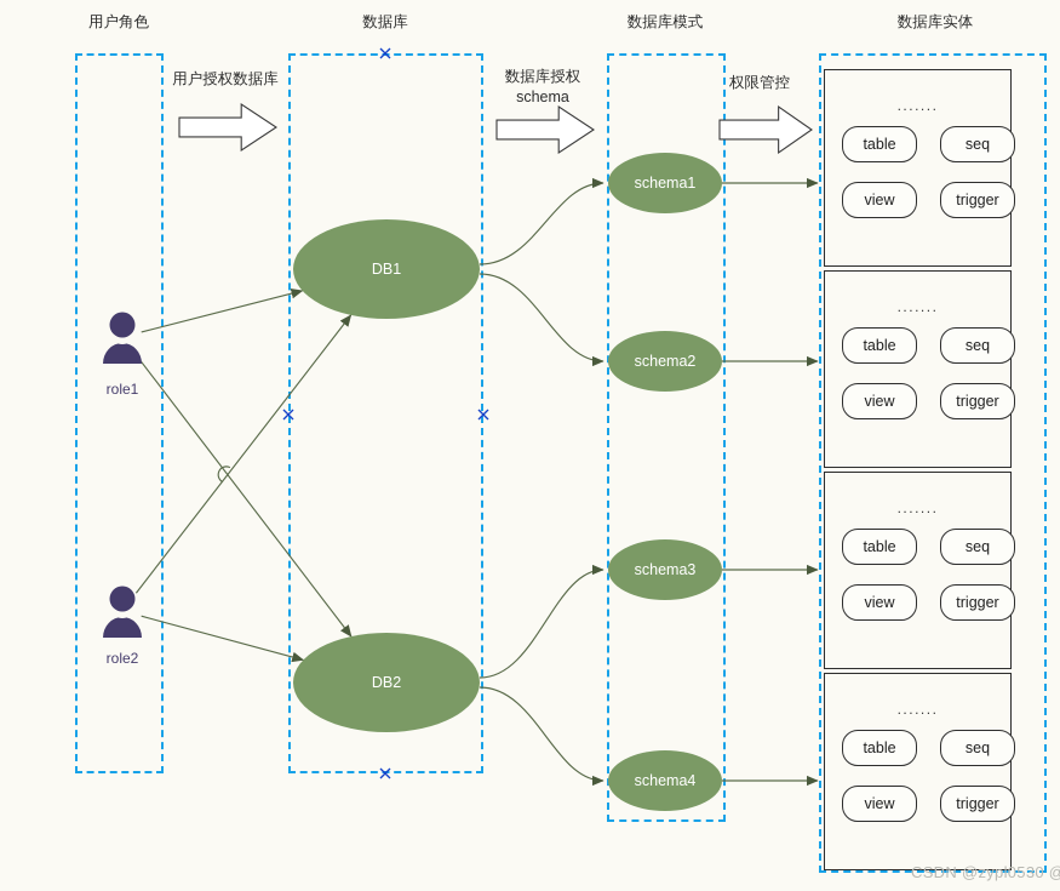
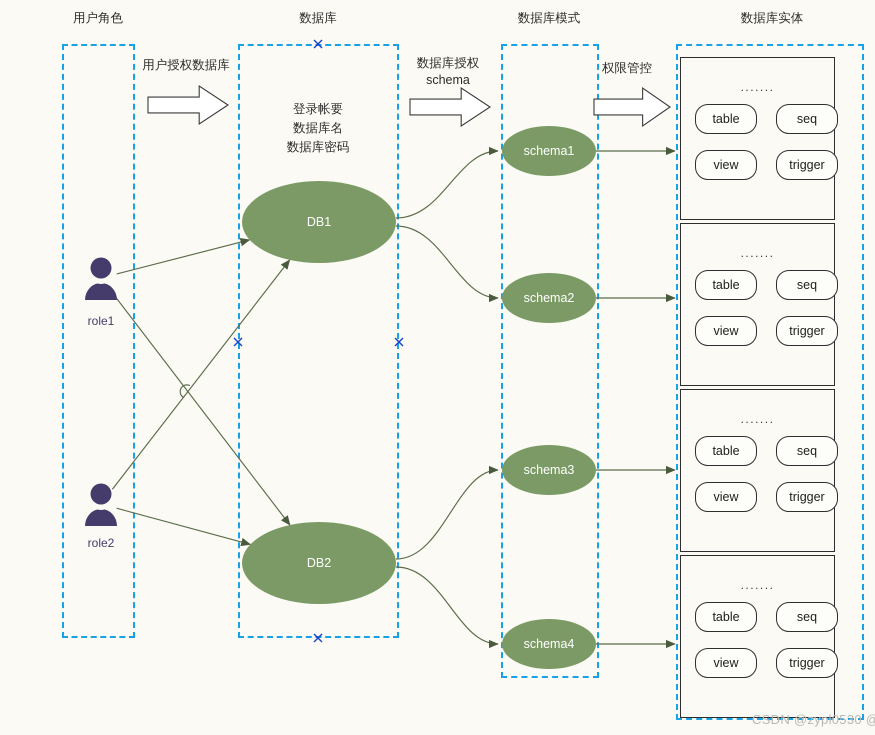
  用户角色
  数据库
  数据库模式
  数据库实体
  DB1
  DB2
  schema1
  schema2
  schema3
  schema4
  role1
  role2
  用户授权数据库
  数据库授权
  schema
  权限管控
  .......
  table
  seq
  view
  trigger
  .......
  table
  seq
  view
  trigger
  .......
  table
  seq
  view
  trigger
  .......
  table
  seq
  view
  trigger
+ 登录帐要
+ 数据库名
+ 数据库密码
  CSDN @zypl0530 @
